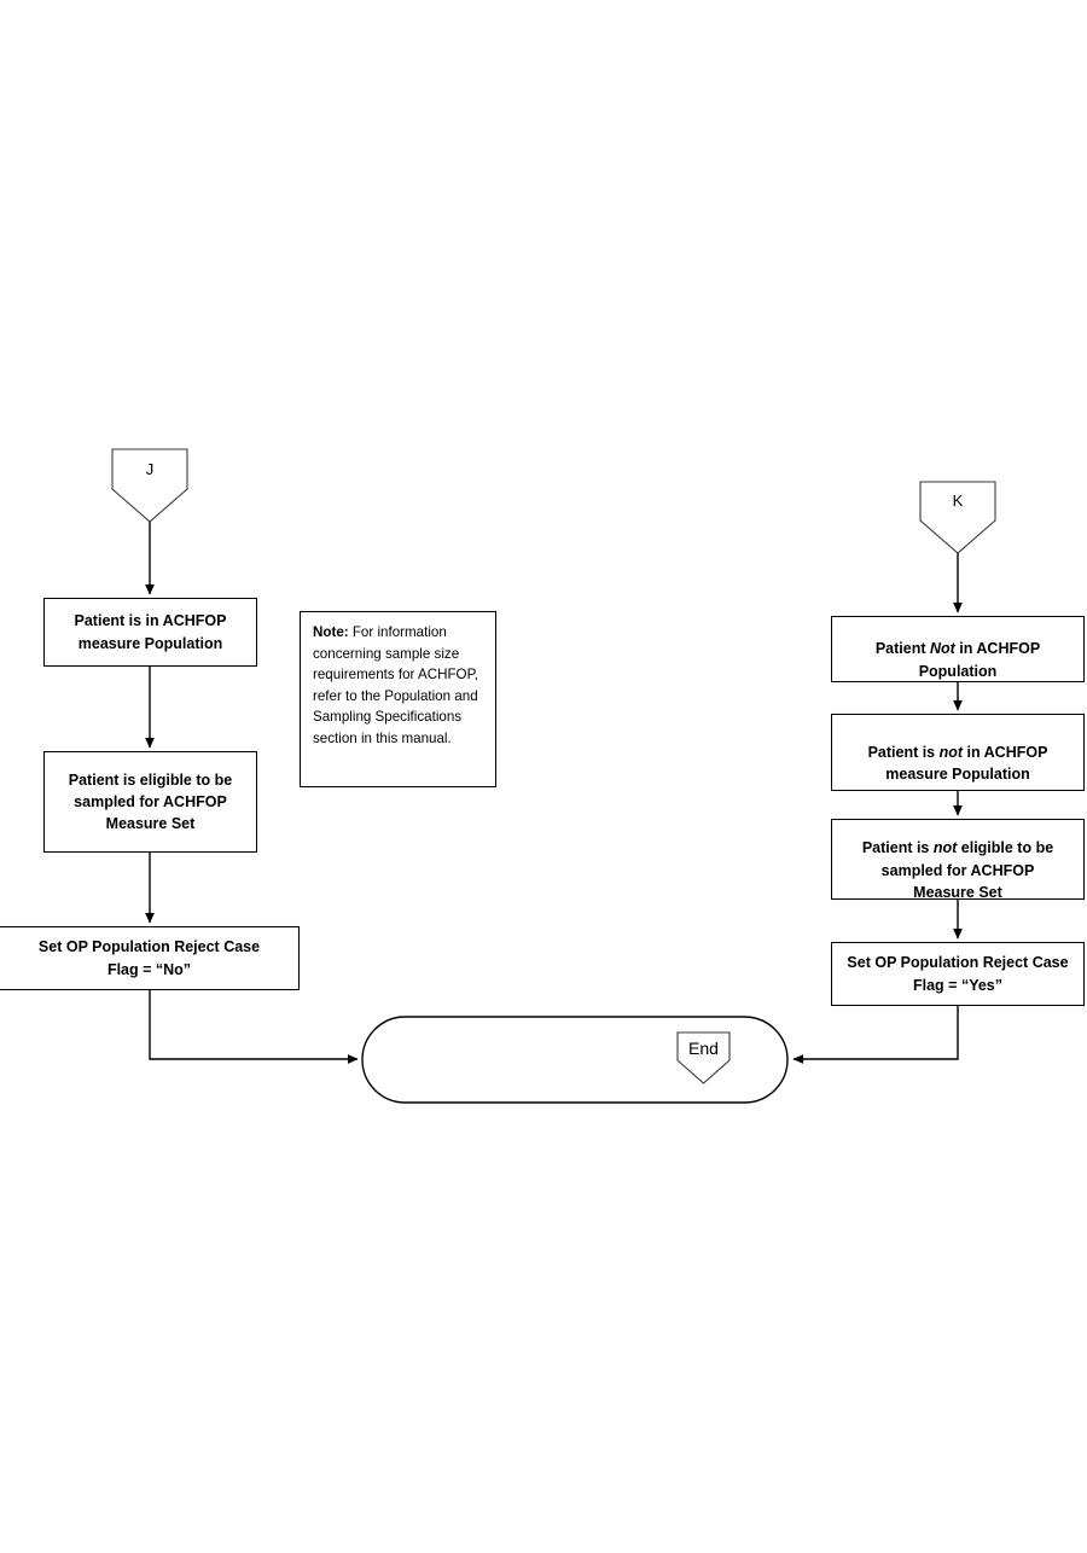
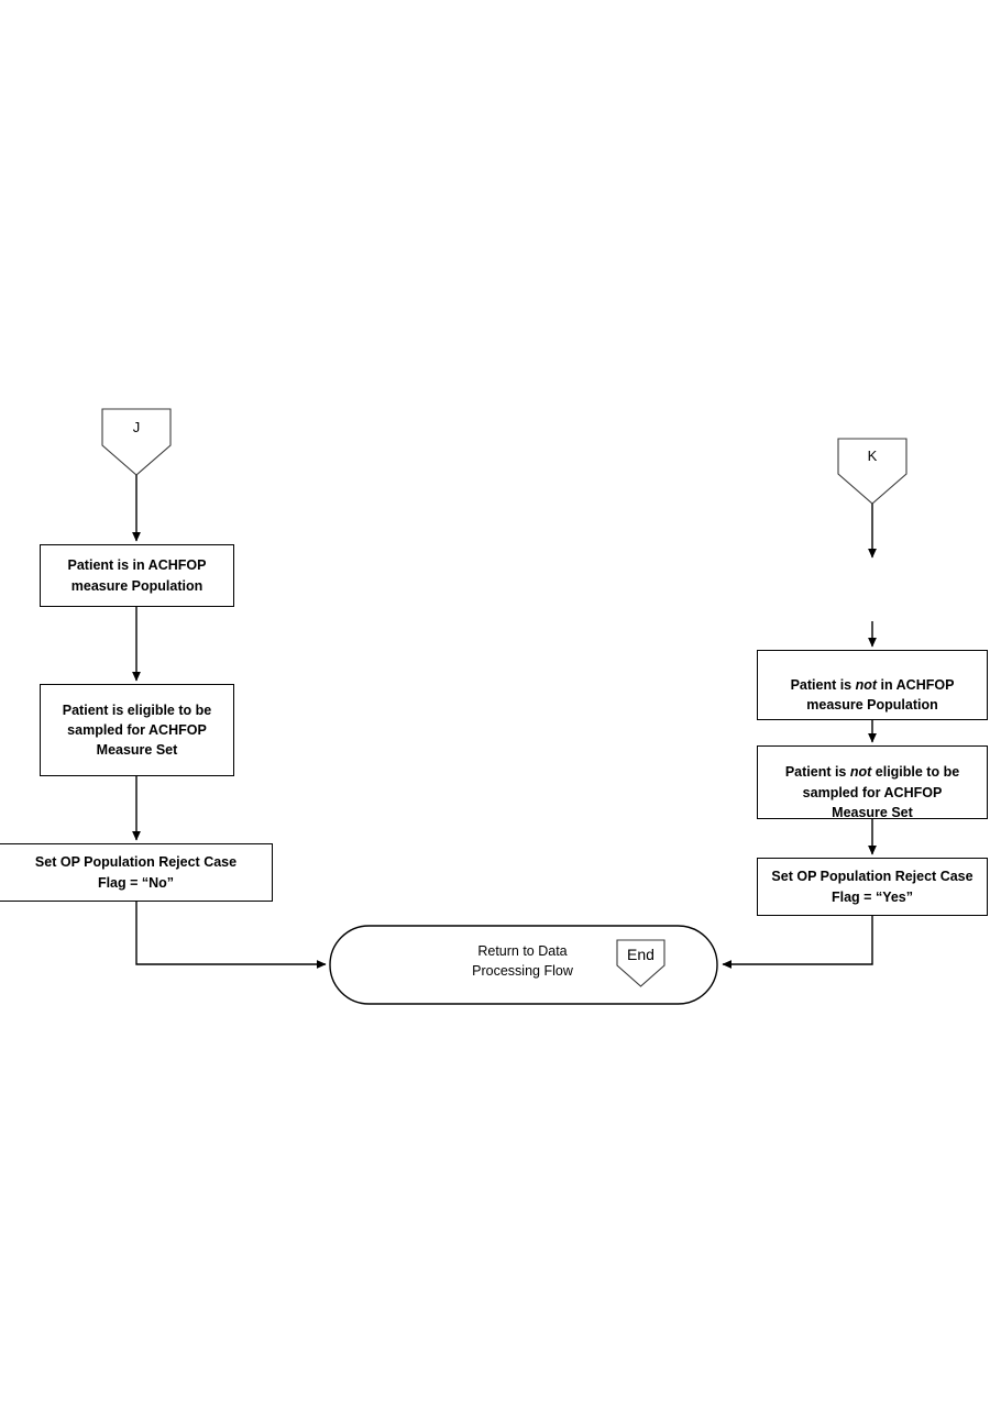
  J
  K
  Patient is in ACHFOP
  measure Population
  Patient is eligible to be
  sampled for ACHFOP
  Measure Set
  Set OP Population Reject Case
  Flag = “No”
- Note: For information concerning sample size requirements for ACHFOP, refer to the Population and Sampling Specifications section in this manual.
- Patient Not in ACHFOP
- Population
  Patient is not in ACHFOP
  measure Population
  Patient is not eligible to be
  sampled for ACHFOP
  Measure Set
  Set OP Population Reject Case
  Flag = “Yes”
+ Return to Data
+ Processing Flow
  End
